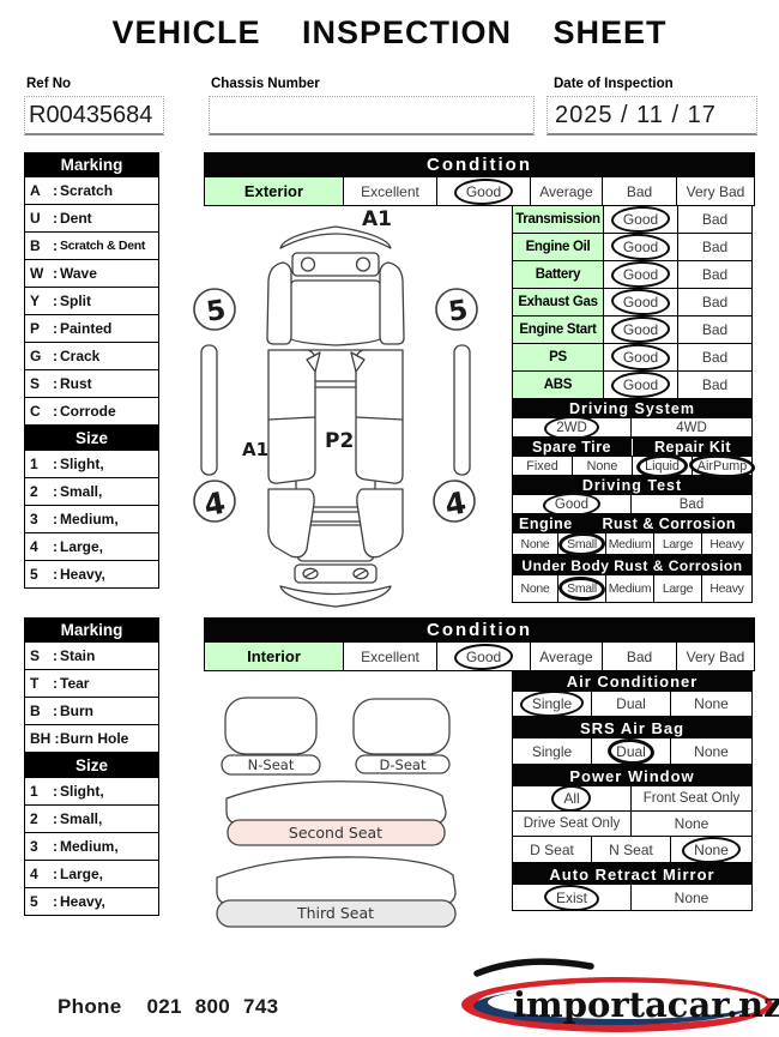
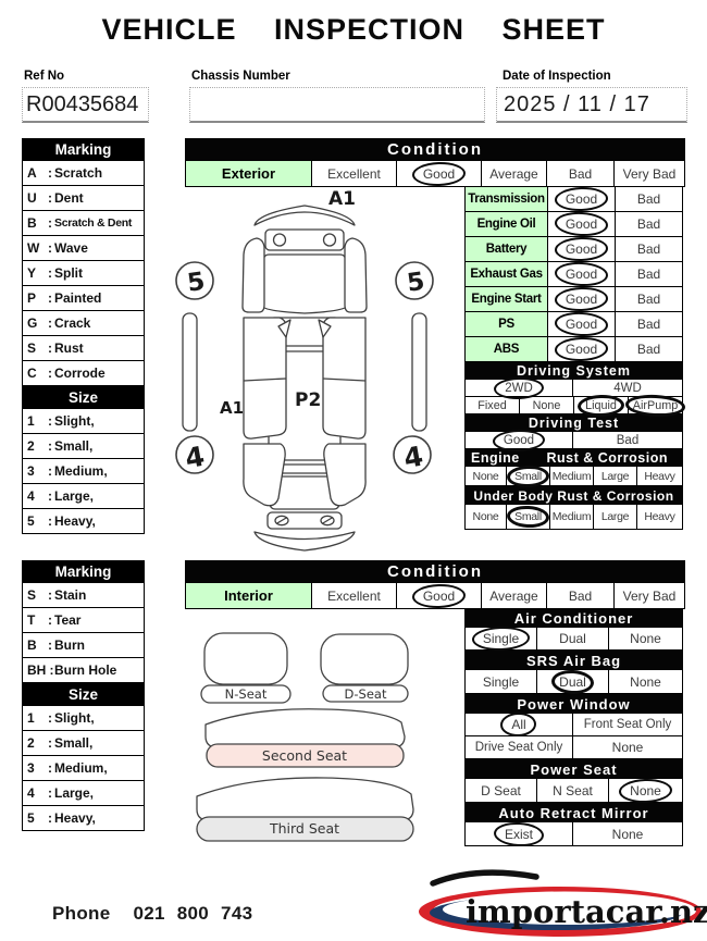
  VEHICLE INSPECTION SHEET
  Ref No
  R00435684
  Chassis Number
  Date of Inspection
  2025 / 11 / 17
  Marking
  A
  :
  Scratch
  U
  :
  Dent
  B
  :
  Scratch & Dent
  W
  :
  Wave
  Y
  :
  Split
  P
  :
  Painted
  G
  :
  Crack
  S
  :
  Rust
  C
  :
  Corrode
  Size
  1
  :
  Slight,
  2
  :
  Small,
  3
  :
  Medium,
  4
  :
  Large,
  5
  :
  Heavy,
  Condition
  Exterior
  Excellent
  Good
  Average
  Bad
  Very Bad
  A1
  P2
  A1
  Transmission
  Good
  Bad
  Engine Oil
  Good
  Bad
  Battery
  Good
  Bad
  Exhaust Gas
  Good
  Bad
  Engine Start
  Good
  Bad
  PS
  Good
  Bad
  ABS
  Good
  Bad
  Driving System
  2WD
  4WD
- Spare Tire
- Repair Kit
  Fixed
  None
  Liquid
  AirPump
  Driving Test
  Good
  Bad
  Engine
  Rust & Corrosion
  None
  Small
  Medium
  Large
  Heavy
  Under Body Rust & Corrosion
  None
  Small
  Medium
  Large
  Heavy
  Marking
  S
  :
  Stain
  T
  :
  Tear
  B
  :
  Burn
  BH
  :
  Burn Hole
  Size
  1
  :
  Slight,
  2
  :
  Small,
  3
  :
  Medium,
  4
  :
  Large,
  5
  :
  Heavy,
  Condition
  Interior
  Excellent
  Good
  Average
  Bad
  Very Bad
  N-Seat
  D-Seat
  Second Seat
  Third Seat
  Air Conditioner
  Single
  Dual
  None
  SRS Air Bag
  Single
  Dual
  None
  Power Window
  All
  Front Seat Only
  Drive Seat Only
  None
+ Power Seat
  D Seat
  N Seat
  None
  Auto Retract Mirror
  Exist
  None
  Phone 021 800 743
  importacar.nz
